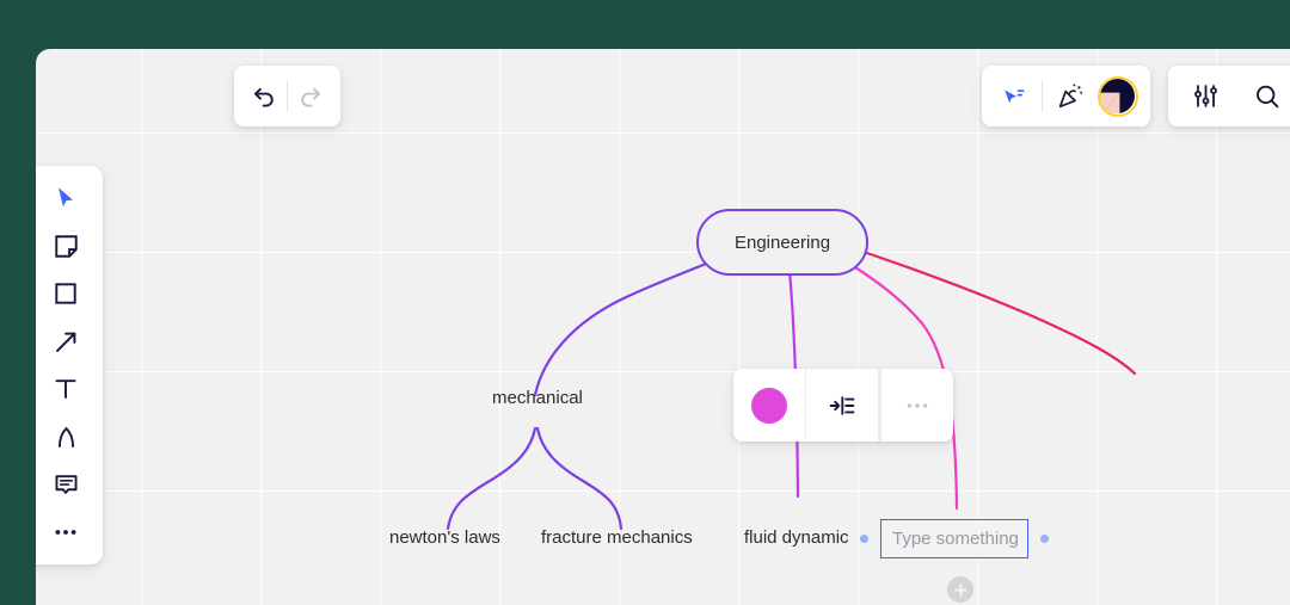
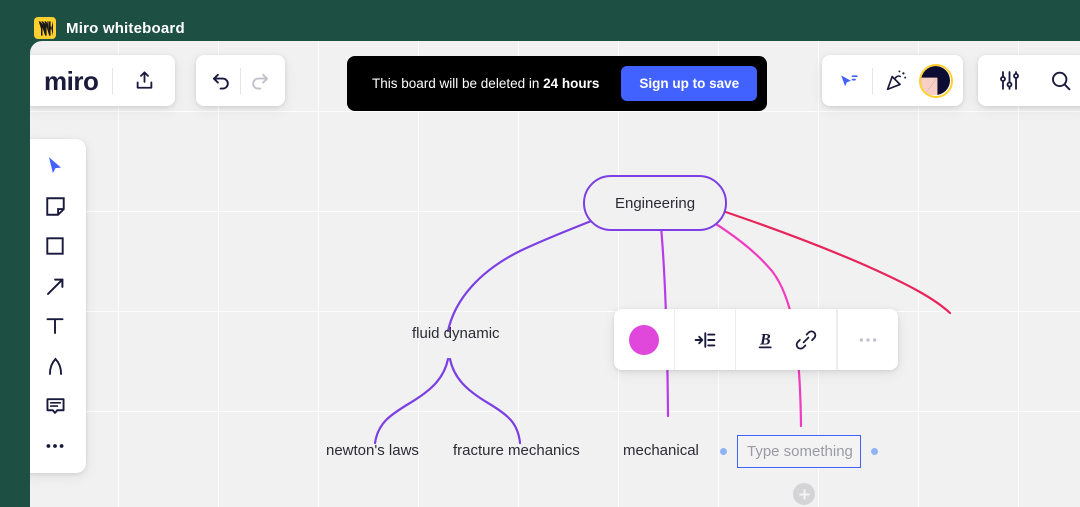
+ Miro whiteboard
  Engineering
- mechanical
+ fluid dynamic
  newton's laws
  fracture mechanics
- fluid dynamic
+ mechanical
  Type something
+ miro
+ This board will be deleted in 24 hours
+ Sign up to save
+ B
